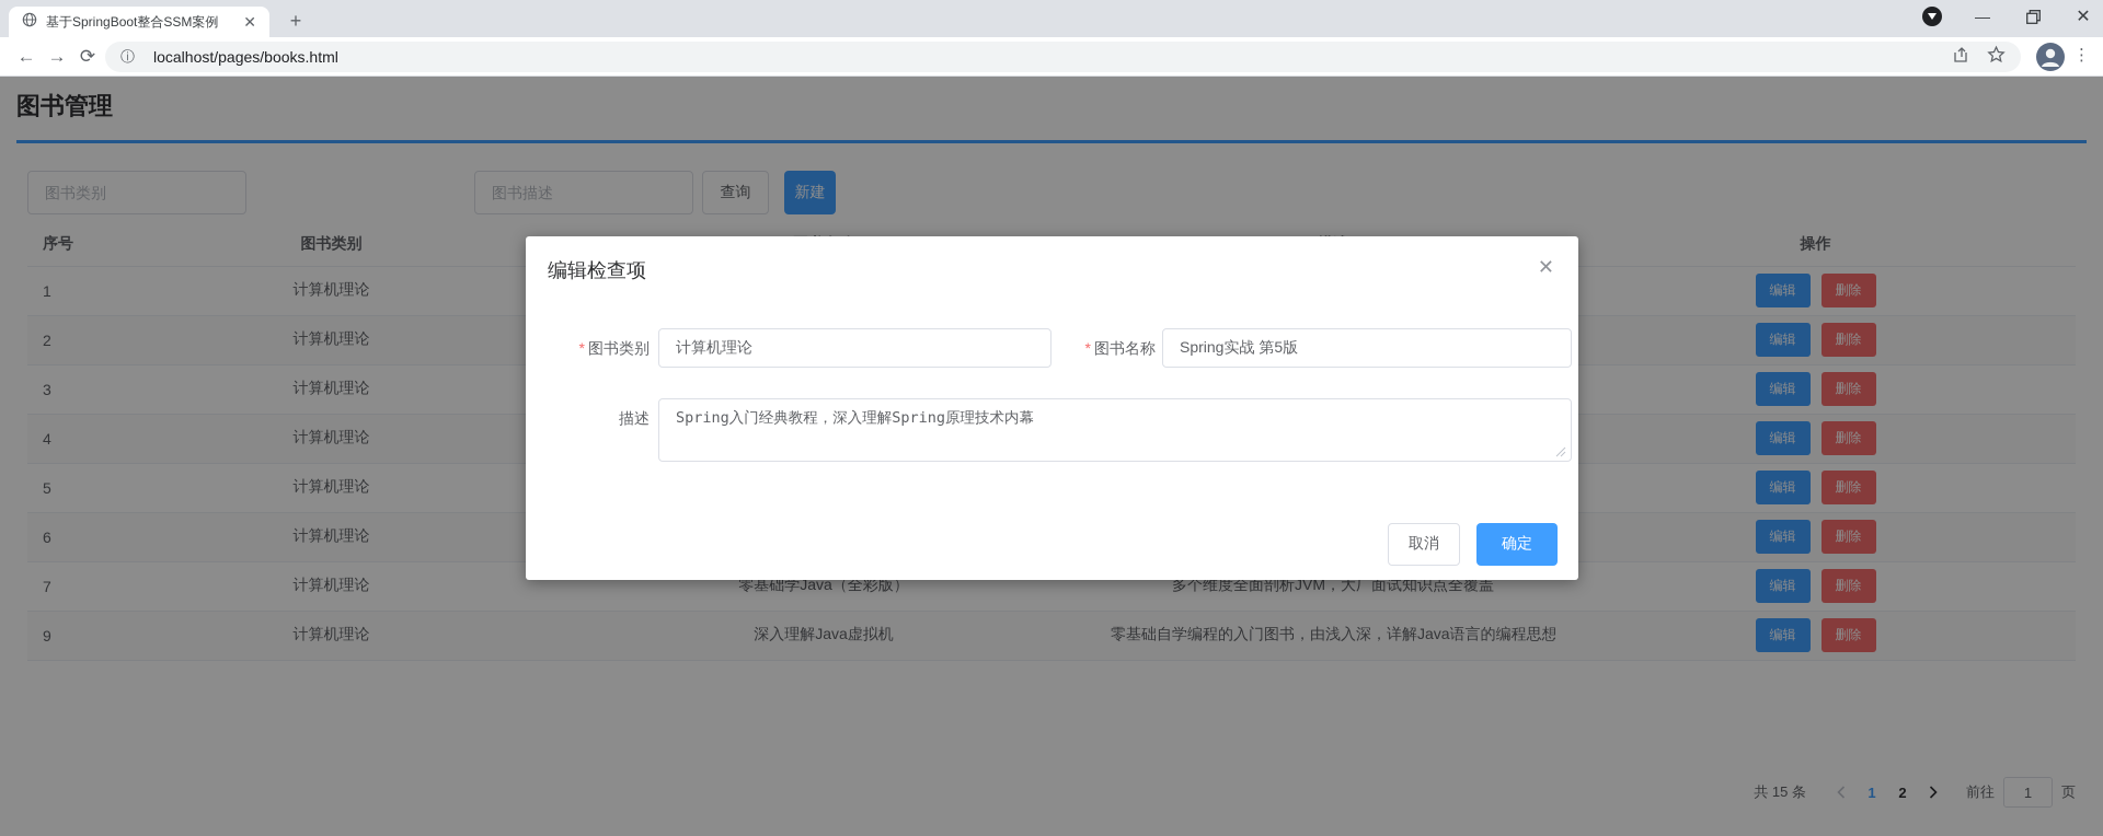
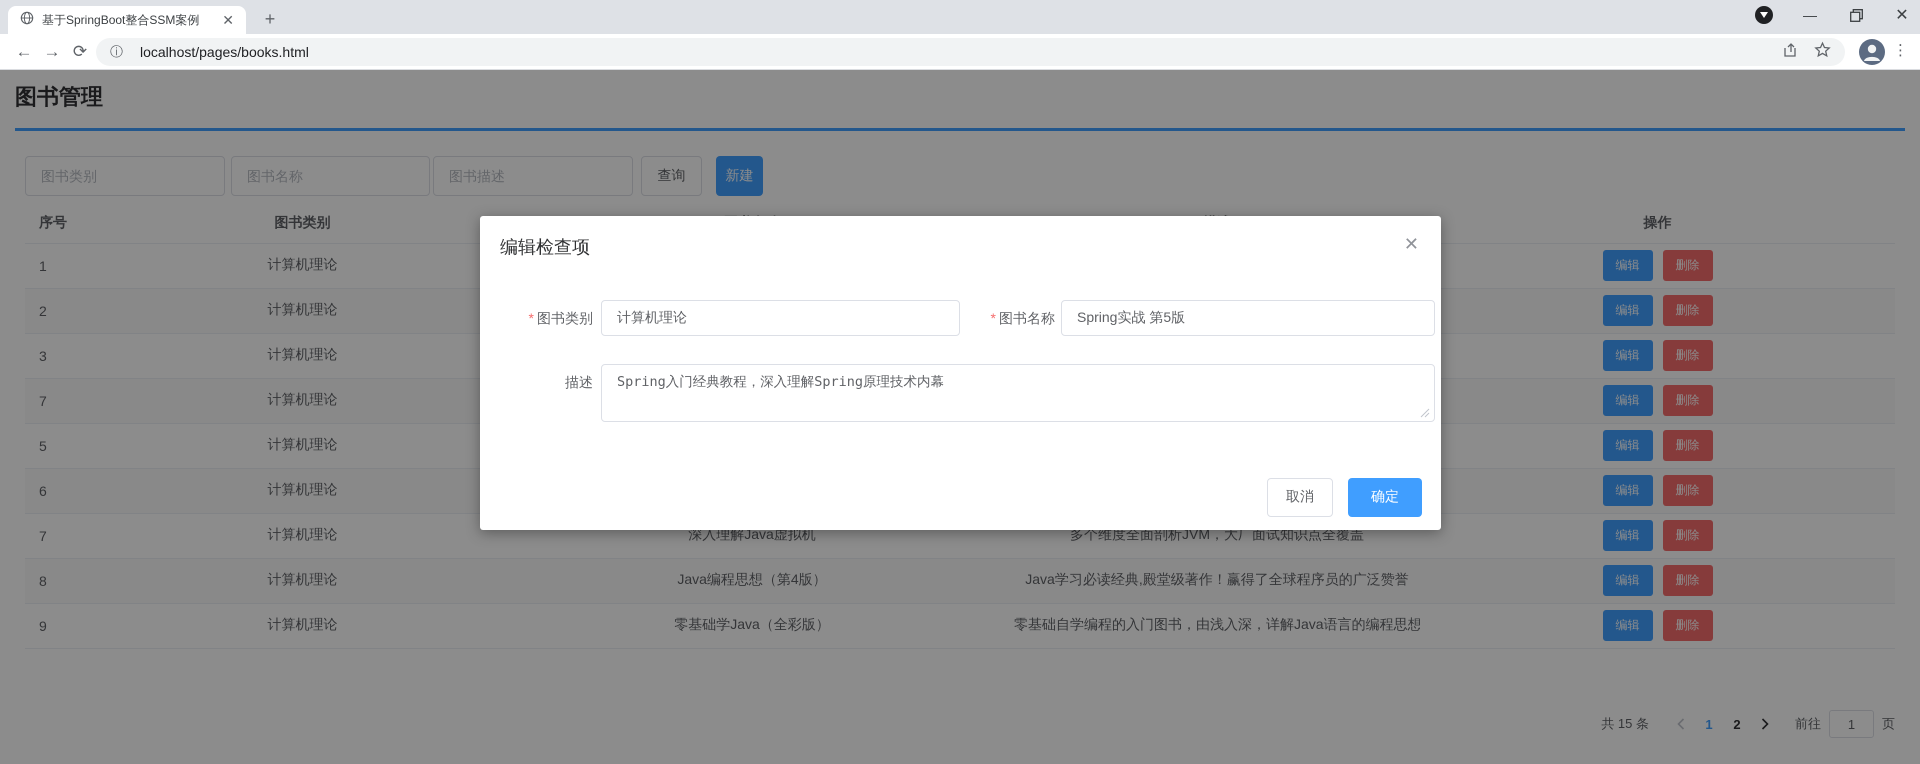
  基于SpringBoot整合SSM案例
  ✕
  +
  —
  ✕
  ←
  →
  ⟳
  ⓘ
  localhost/pages/books.html
  ⋮
  图书管理
  图书类别
+ 图书名称
  图书描述
  查询
  新建
  1	计算机理论			编辑 删除
  2	计算机理论			编辑 删除
  3	计算机理论			编辑 删除
- 4	计算机理论			编辑 删除
+ 7	计算机理论			编辑 删除
  5	计算机理论			编辑 删除
  6	计算机理论			编辑 删除
- 7	计算机理论	零基础学Java（全彩版）	多个维度全面剖析JVM，大厂面试知识点全覆盖	编辑 删除
+ 7	计算机理论	深入理解Java虚拟机	多个维度全面剖析JVM，大厂面试知识点全覆盖	编辑 删除
+ 8	计算机理论	Java编程思想（第4版）	Java学习必读经典,殿堂级著作！赢得了全球程序员的广泛赞誉	编辑 删除
- 9	计算机理论	深入理解Java虚拟机	零基础自学编程的入门图书，由浅入深，详解Java语言的编程思想	编辑 删除
+ 9	计算机理论	零基础学Java（全彩版）	零基础自学编程的入门图书，由浅入深，详解Java语言的编程思想	编辑 删除
  共 15 条
  1
  2
  前往
  1
  页
  编辑检查项
  ✕
  * 图书类别
  计算机理论
  * 图书名称
  Spring实战 第5版
  描述
  Spring入门经典教程，深入理解Spring原理技术内幕
  取消
  确定
